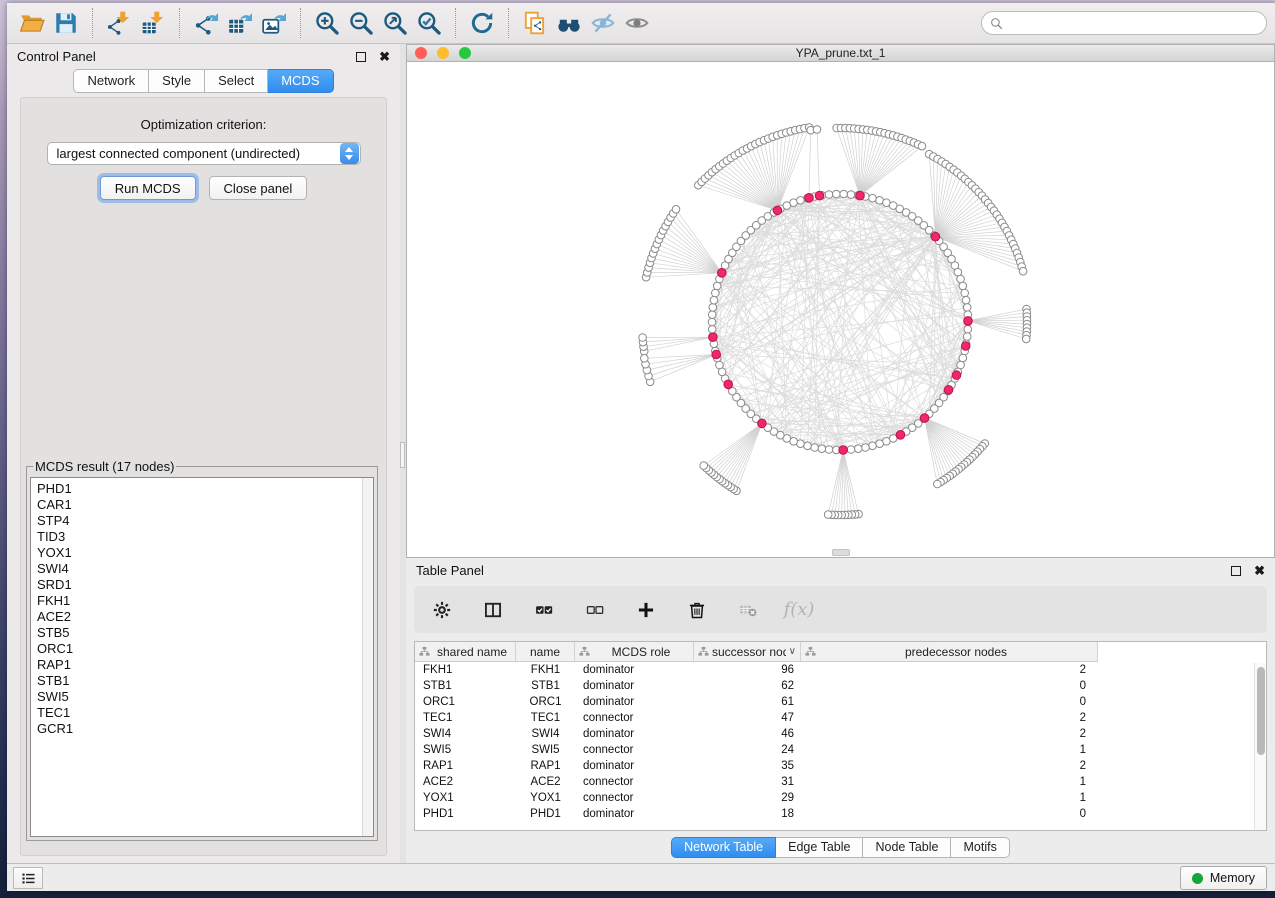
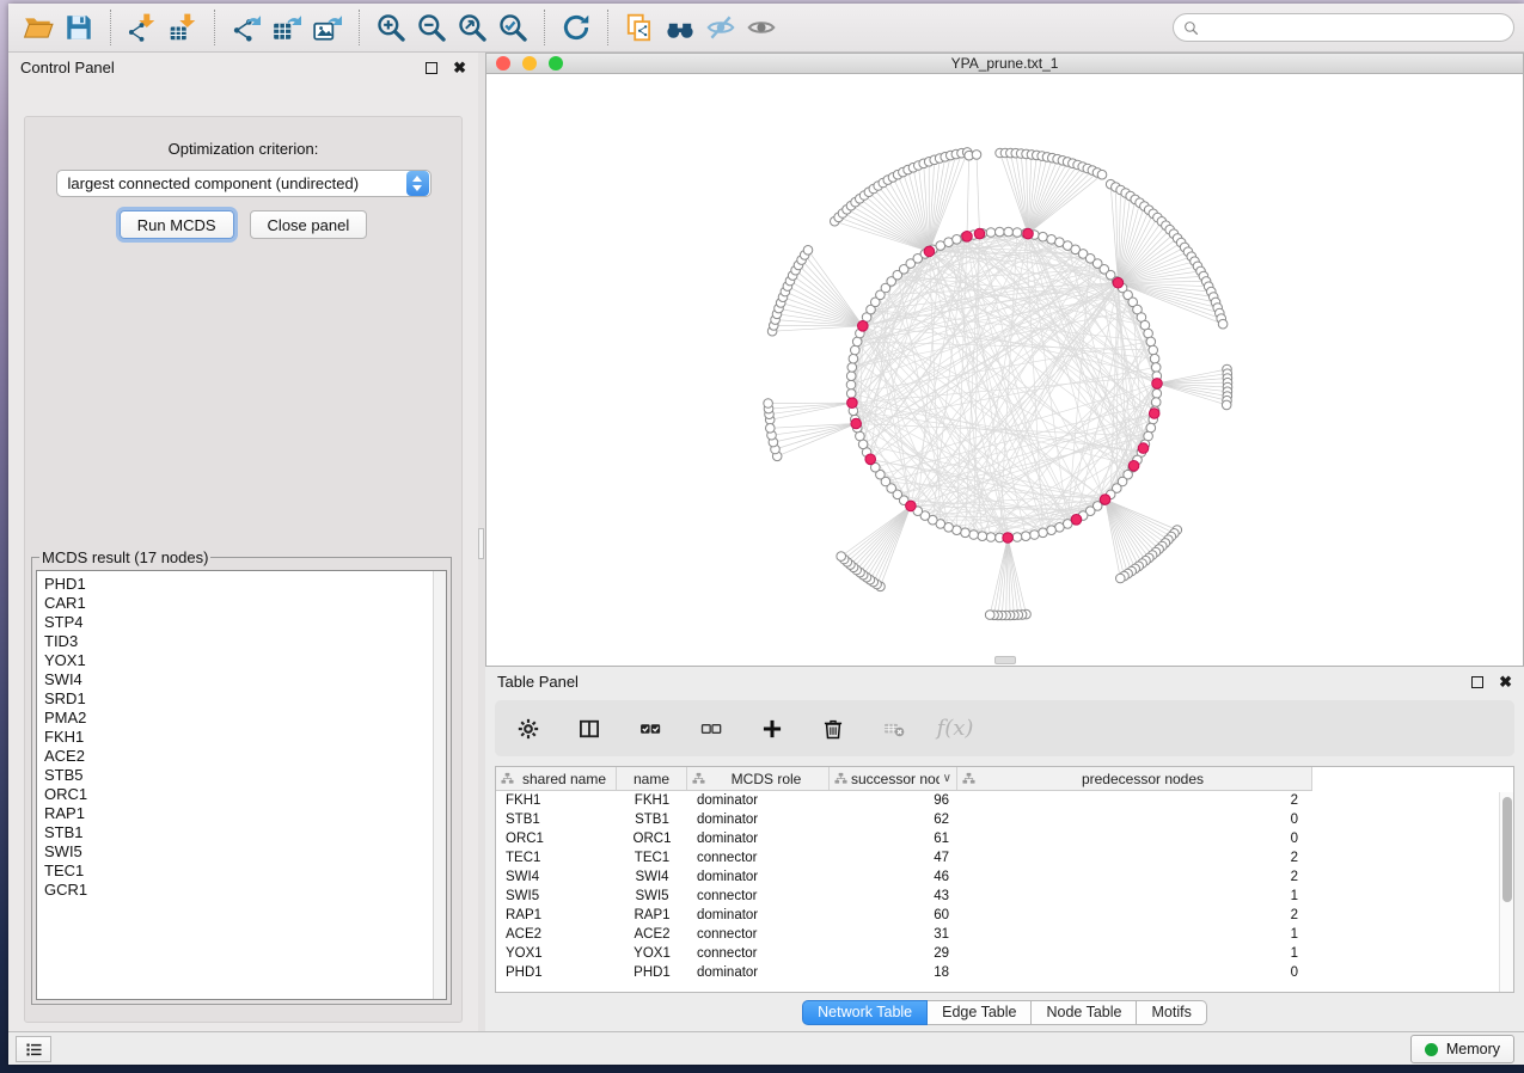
  Control Panel
  ✖
- Network
- Style
- Select
- MCDS
  Optimization criterion:
  largest connected component (undirected)
  Run MCDS
  Close panel
  MCDS result (17 nodes)
  PHD1
  CAR1
  STP4
  TID3
  YOX1
  SWI4
  SRD1
+ PMA2
  FKH1
  ACE2
  STB5
  ORC1
  RAP1
  STB1
  SWI5
  TEC1
  GCR1
  YPA_prune.txt_1
  Table Panel
  ✖
  f(x)
  shared name
  name
  MCDS role
  successor no
  ∨
  predecessor nodes
  FKH1
  FKH1
  dominator
  96
  2
  STB1
  STB1
  dominator
  62
  0
  ORC1
  ORC1
  dominator
  61
  0
  TEC1
  TEC1
  connector
  47
  2
  SWI4
  SWI4
  dominator
  46
  2
  SWI5
  SWI5
  connector
- 24
+ 43
  1
  RAP1
  RAP1
  dominator
- 35
+ 60
  2
  ACE2
  ACE2
  connector
  31
  1
  YOX1
  YOX1
  connector
  29
  1
  PHD1
  PHD1
  dominator
  18
  0
  Network Table
  Edge Table
  Node Table
  Motifs
  Memory
